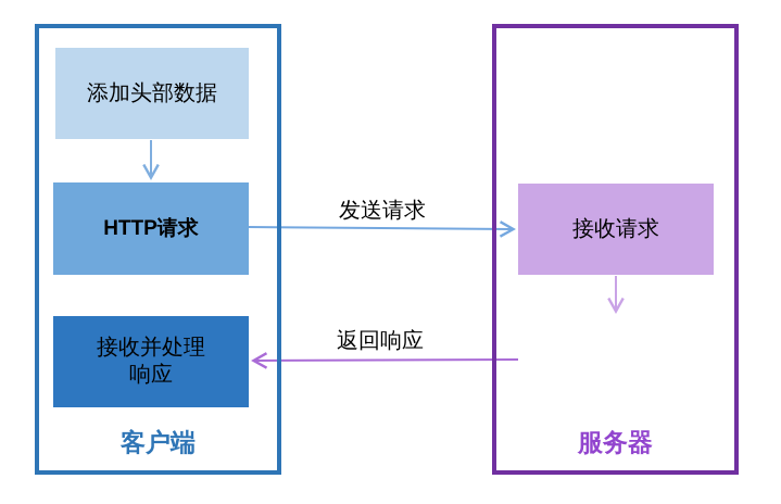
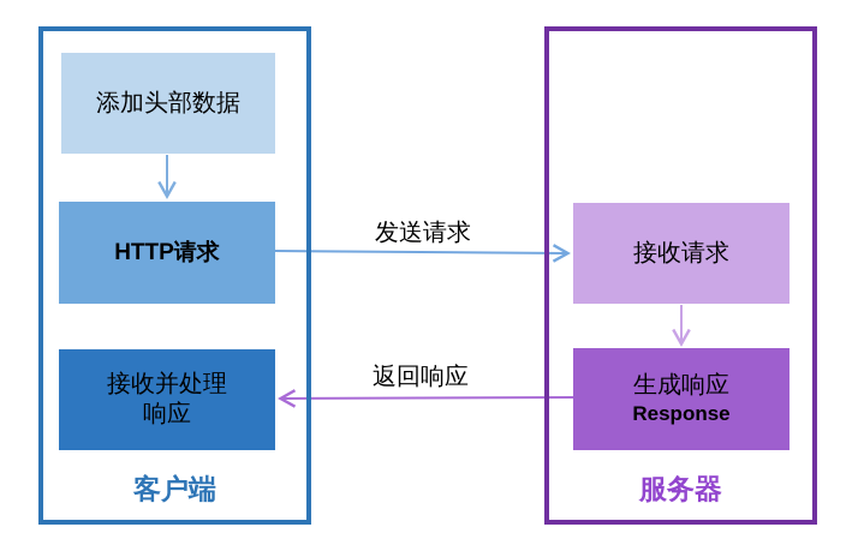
  添加头部数据
  HTTP请求
  接收并处理
  响应
  客户端
  接收请求
+ 生成响应
+ Response
  服务器
  发送请求
  返回响应
